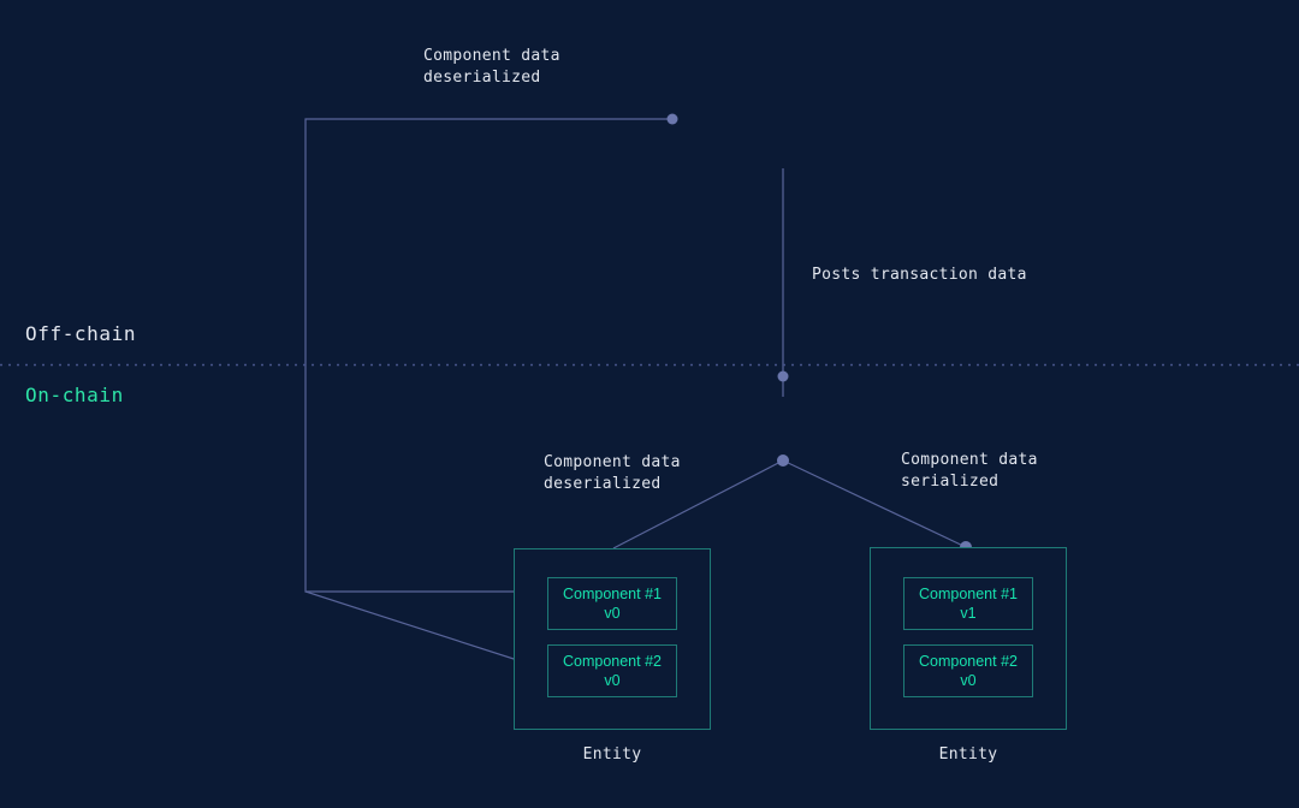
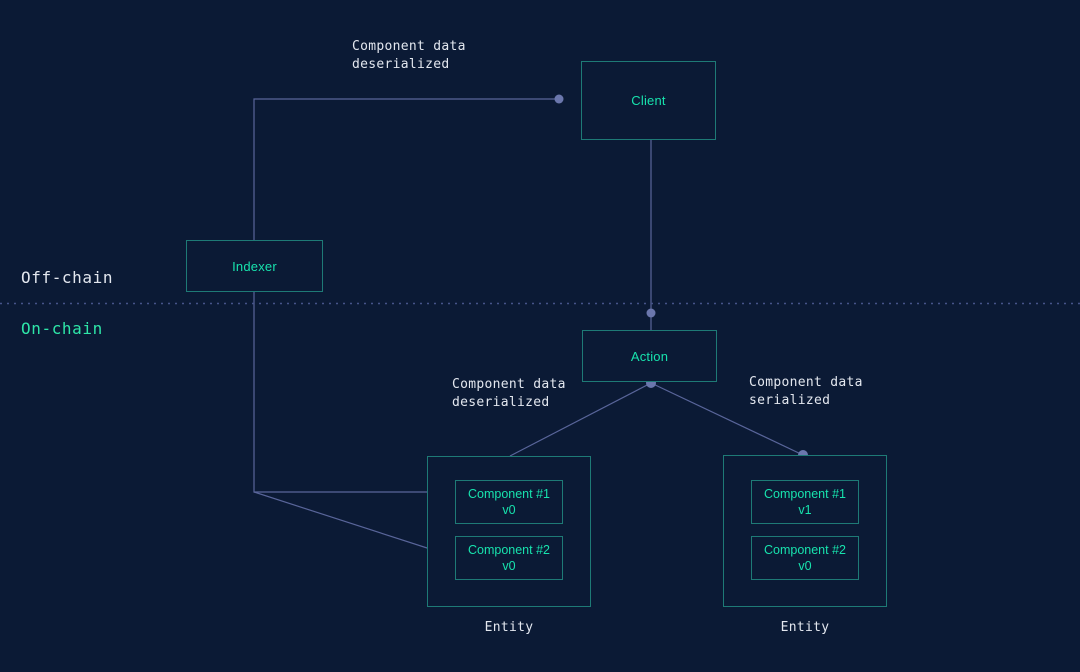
  Off-chain
  On-chain
+ Client
+ Indexer
+ Action
  Component #1
  v0
  Component #2
  v0
  Component #1
  v1
  Component #2
  v0
  Component data
  deserialized
- Posts transaction data
  Component data
  deserialized
  Component data
  serialized
  Entity
  Entity
